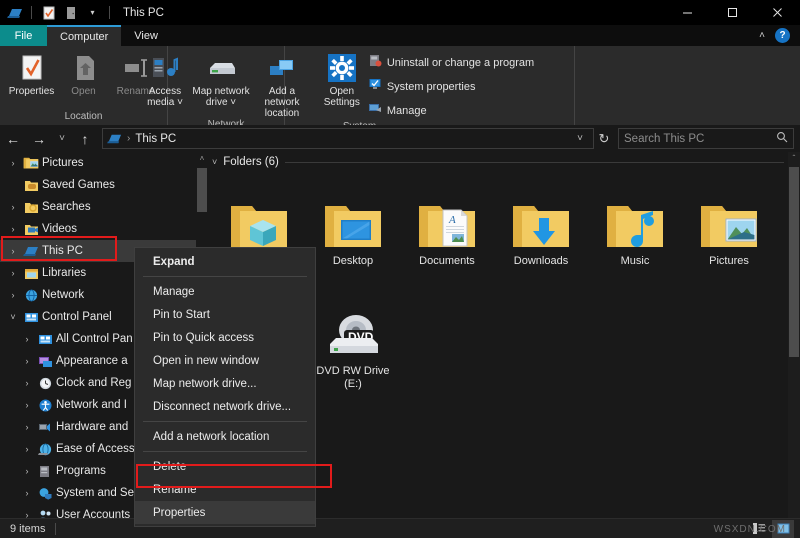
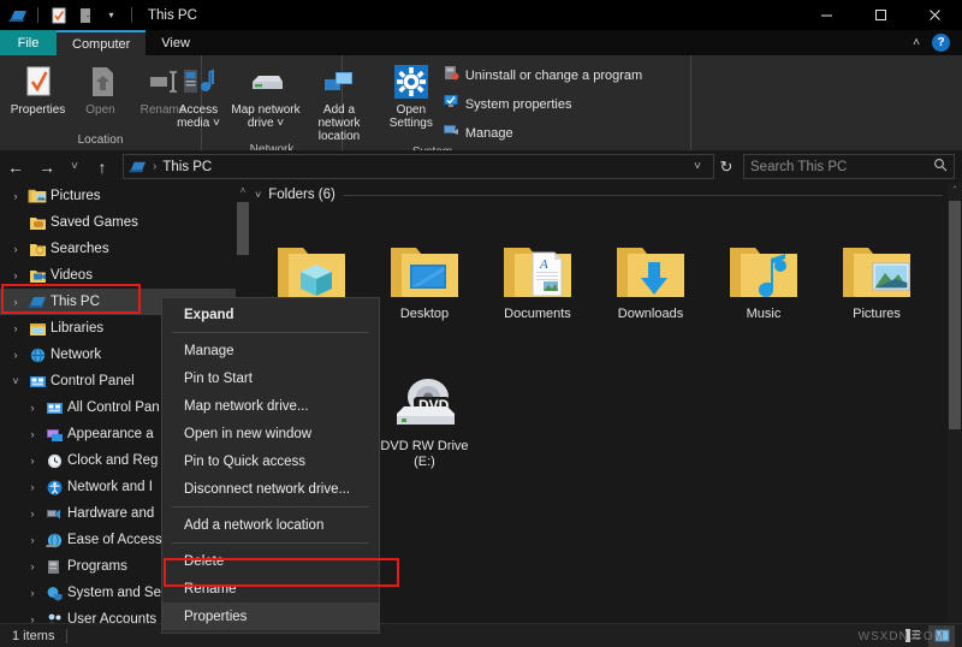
  ▾
  This PC
  File
  Computer
  View
  ˄
  ?
  Properties
  Open
  Rename
  Location
  Access media ˅
  Map network drive ˅
  Add a network location
  Open Settings
  Uninstall or change a program
  System properties
  Manage
  ←
  →
  ˅
  ↑
  ›
  This PC
  ˅
  ↻
  Search This PC
  ›
  Pictures
  Saved Games
  ›
  Searches
  ›
  Videos
  ›
  This PC
  ›
  Libraries
  ›
  Network
  ˅
  Control Panel
  ›
  All Control Pan
  ›
  Appearance a
  ›
  Clock and Reg
  ›
  Network and I
  ›
  Hardware and
  ›
  Ease of Access
  ›
  Programs
  ›
  System and Se
  ›
  User Accounts
  ˄
  ˅
  Folders (6)
  Desktop
  A
  Documents
  Downloads
  Music
  Pictures
  DVD
  DVD RW Drive (E:)
  ˆ
  Expand
  Manage
  Pin to Start
- Pin to Quick access
+ Map network drive...
  Open in new window
- Map network drive...
+ Pin to Quick access
  Disconnect network drive...
  Add a network location
  Delete
  Rename
  Properties
- 9 items
+ 1 items
  WSXDN.COM
